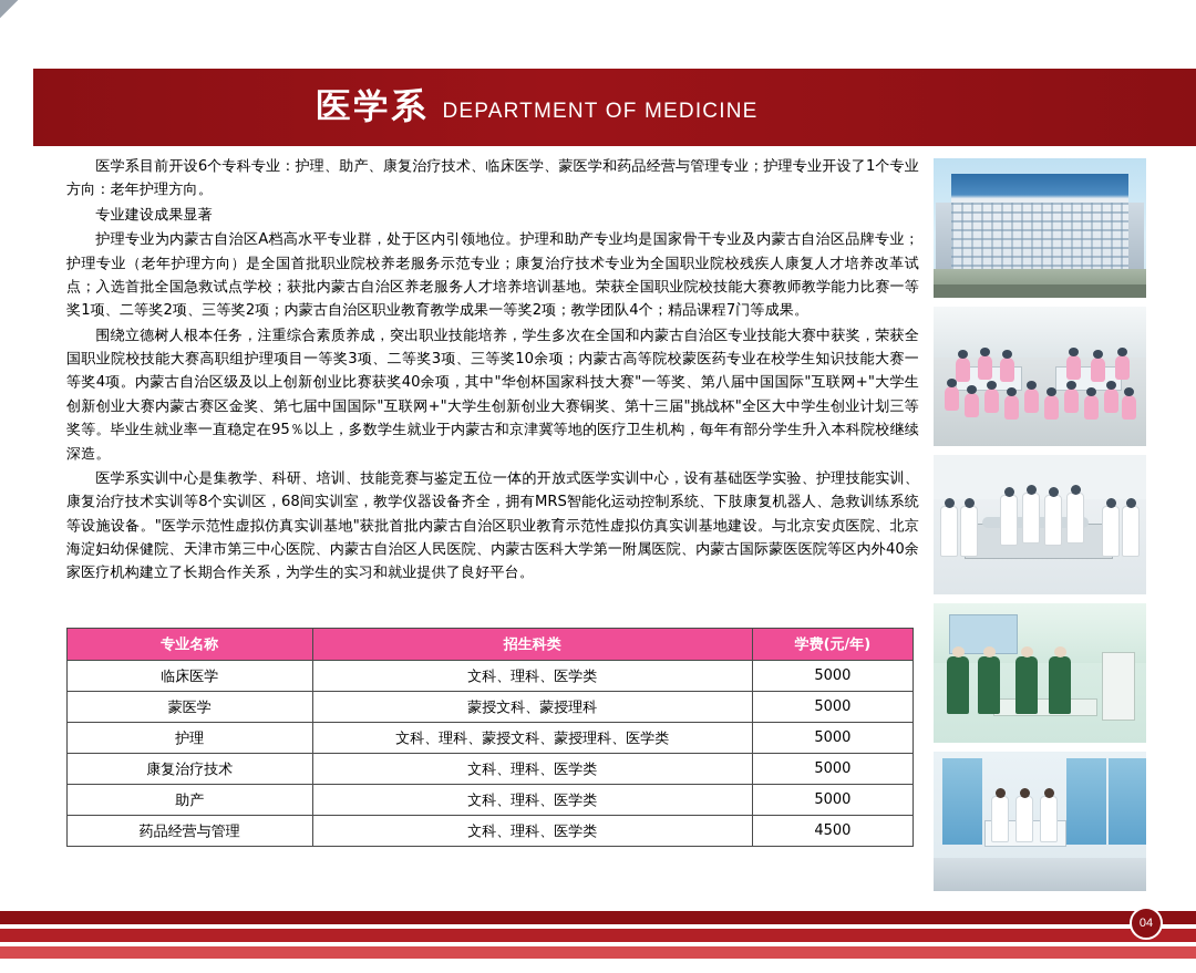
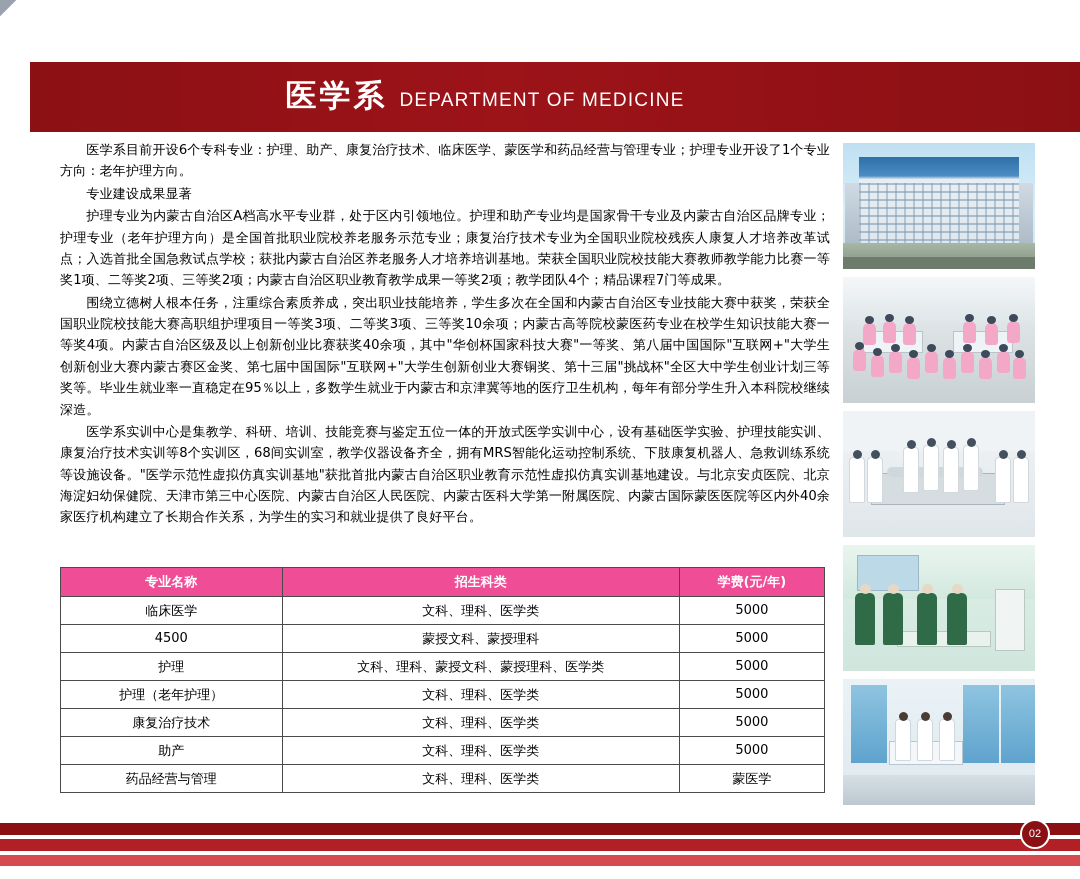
  医学系
  DEPARTMENT OF MEDICINE
  医学系目前开设6个专科专业：护理、助产、康复治疗技术、临床医学、蒙医学和药品经营与管理专业；护理专业开设了1个专业方向：老年护理方向。
  专业建设成果显著
  护理专业为内蒙古自治区A档高水平专业群，处于区内引领地位。护理和助产专业均是国家骨干专业及内蒙古自治区品牌专业；护理专业（老年护理方向）是全国首批职业院校养老服务示范专业；康复治疗技术专业为全国职业院校残疾人康复人才培养改革试点；入选首批全国急救试点学校；获批内蒙古自治区养老服务人才培养培训基地。荣获全国职业院校技能大赛教师教学能力比赛一等奖1项、二等奖2项、三等奖2项；内蒙古自治区职业教育教学成果一等奖2项；教学团队4个；精品课程7门等成果。
  围绕立德树人根本任务，注重综合素质养成，突出职业技能培养，学生多次在全国和内蒙古自治区专业技能大赛中获奖，荣获全国职业院校技能大赛高职组护理项目一等奖3项、二等奖3项、三等奖10余项；内蒙古高等院校蒙医药专业在校学生知识技能大赛一等奖4项。内蒙古自治区级及以上创新创业比赛获奖40余项，其中"华创杯国家科技大赛"一等奖、第八届中国国际"互联网+"大学生创新创业大赛内蒙古赛区金奖、第七届中国国际"互联网+"大学生创新创业大赛铜奖、第十三届"挑战杯"全区大中学生创业计划三等奖等。毕业生就业率一直稳定在95％以上，多数学生就业于内蒙古和京津冀等地的医疗卫生机构，每年有部分学生升入本科院校继续深造。
  医学系实训中心是集教学、科研、培训、技能竞赛与鉴定五位一体的开放式医学实训中心，设有基础医学实验、护理技能实训、康复治疗技术实训等8个实训区，68间实训室，教学仪器设备齐全，拥有MRS智能化运动控制系统、下肢康复机器人、急救训练系统等设施设备。"医学示范性虚拟仿真实训基地"获批首批内蒙古自治区职业教育示范性虚拟仿真实训基地建设。与北京安贞医院、北京海淀妇幼保健院、天津市第三中心医院、内蒙古自治区人民医院、内蒙古医科大学第一附属医院、内蒙古国际蒙医医院等区内外40余家医疗机构建立了长期合作关系，为学生的实习和就业提供了良好平台。
  专业名称	招生科类	学费(元/年)
  临床医学	文科、理科、医学类	5000
- 蒙医学	蒙授文科、蒙授理科	5000
+ 4500	蒙授文科、蒙授理科	5000
  护理	文科、理科、蒙授文科、蒙授理科、医学类	5000
+ 护理（老年护理）	文科、理科、医学类	5000
  康复治疗技术	文科、理科、医学类	5000
  助产	文科、理科、医学类	5000
- 药品经营与管理	文科、理科、医学类	4500
+ 药品经营与管理	文科、理科、医学类	蒙医学
- 04
+ 02
